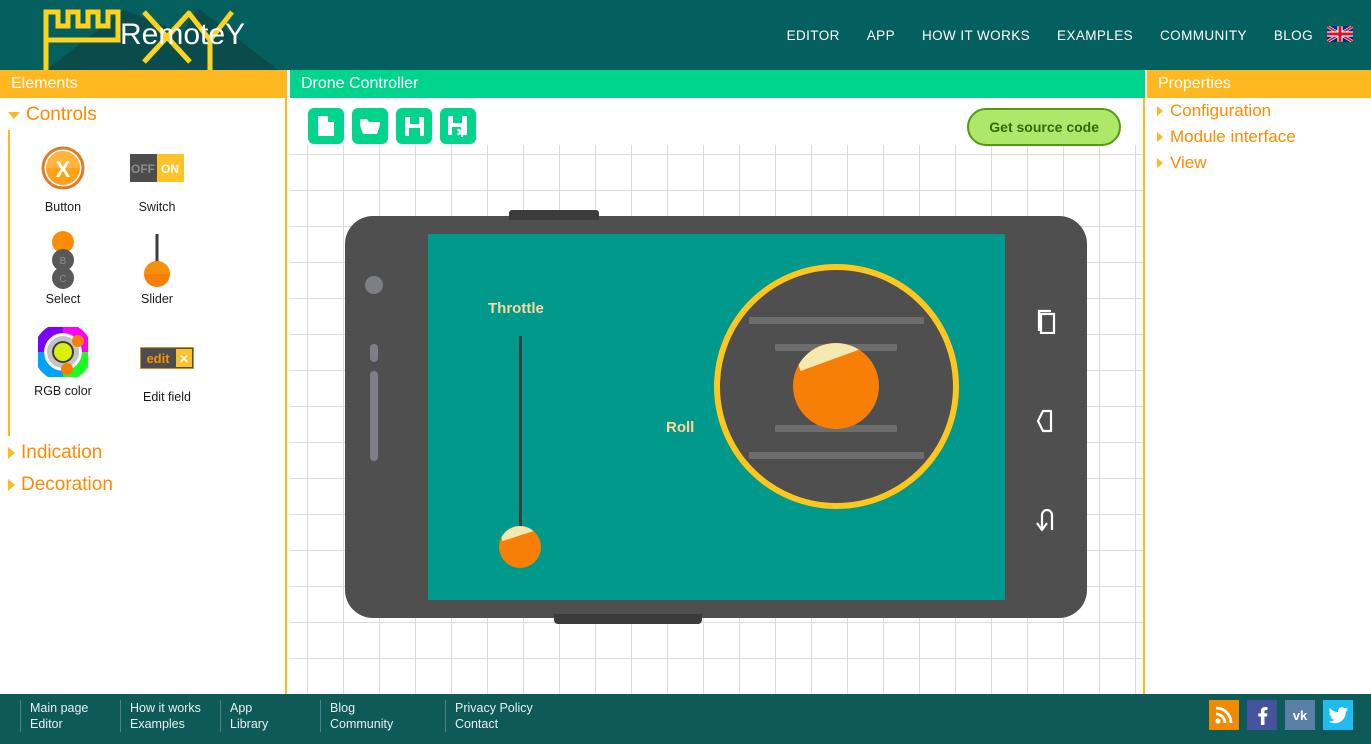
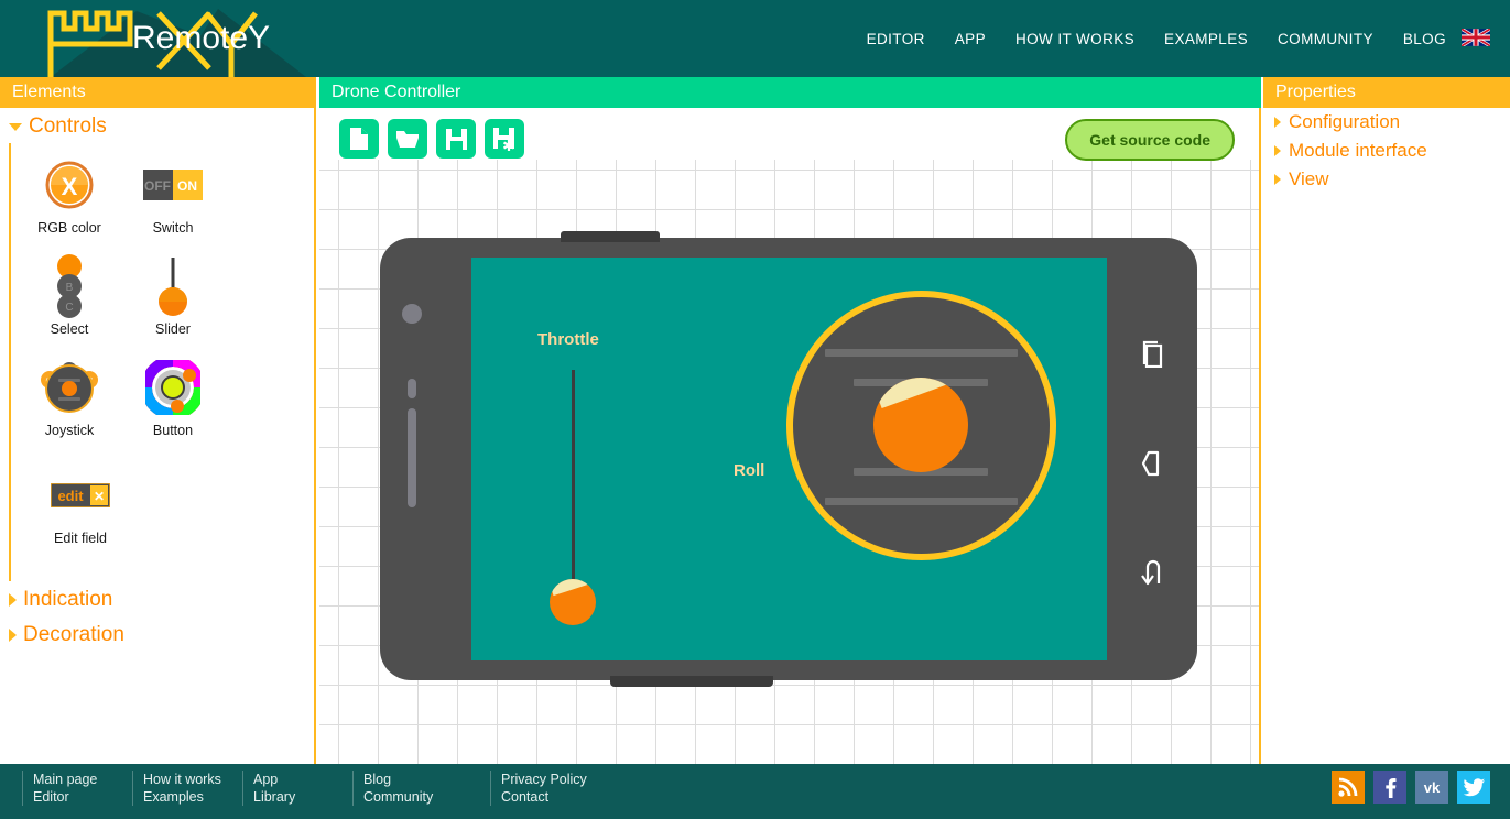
  RemoteY
  EDITOR
  APP
  HOW IT WORKS
  EXAMPLES
  COMMUNITY
  BLOG
  Elements
  Drone Controller
  Properties
  Controls
  X
- Button
+ RGB color
  OFF
  ON
  Switch
  B
  C
  Select
  Slider
+ Joystick
- RGB color
+ Button
  edit
  ✕
  Edit field
  Indication
  Decoration
  Get source code
  Throttle
  Roll
  Configuration
  Module interface
  View
  Main page
  Editor
  How it works
  Examples
  App
  Library
  Blog
  Community
  Privacy Policy
  Contact
  vk
